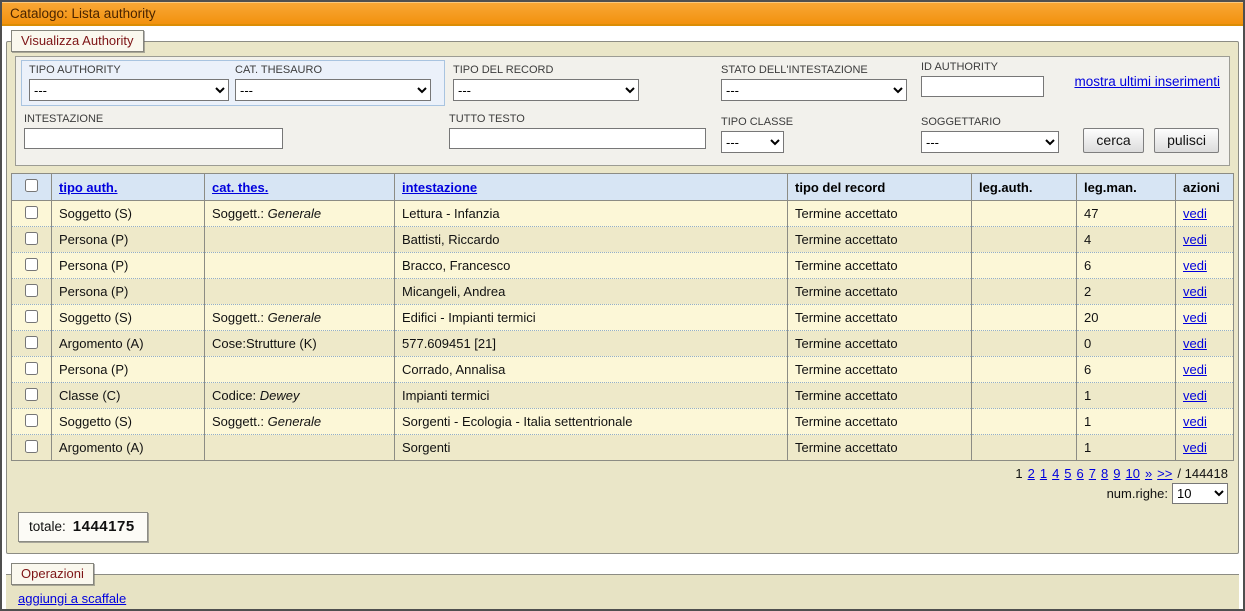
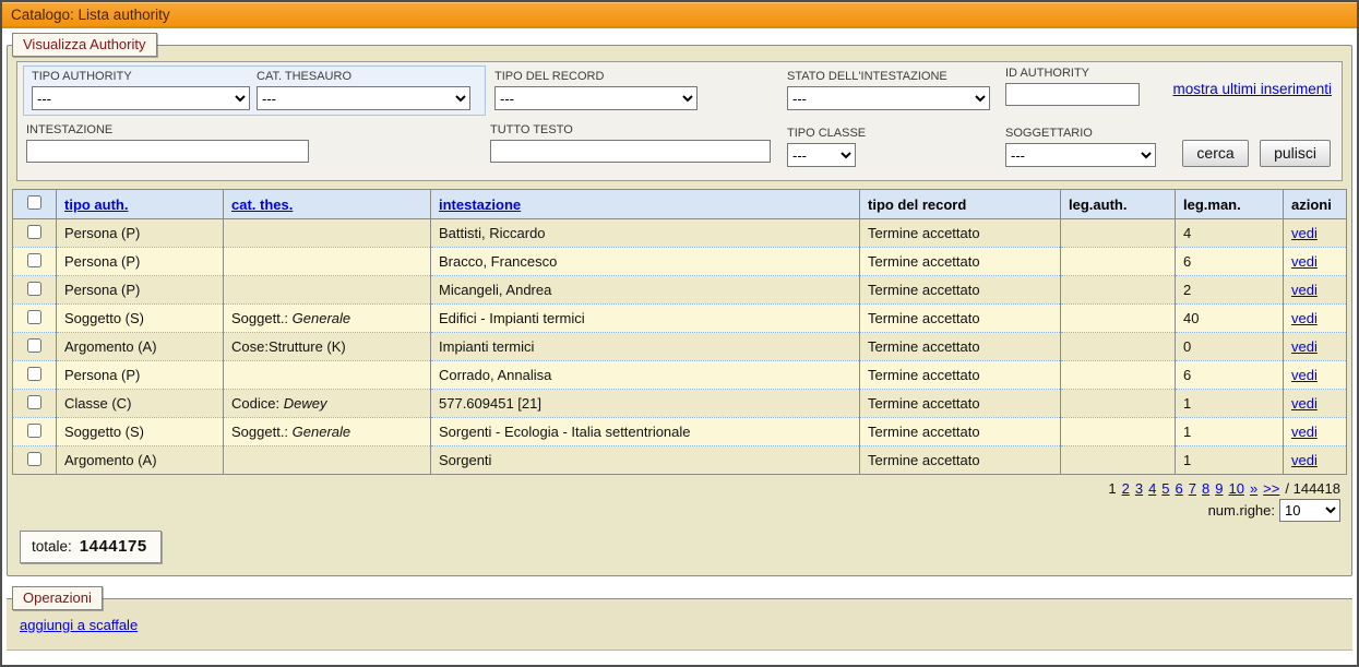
  Catalogo: Lista authority
  Visualizza Authority
  TIPO AUTHORITY
  ---
  CAT. THESAURO
  ---
  TIPO DEL RECORD
  ---
  STATO DELL'INTESTAZIONE
  ---
  ID AUTHORITY
  mostra ultimi inserimenti
  INTESTAZIONE
  TUTTO TESTO
  TIPO CLASSE
  ---
  SOGGETTARIO
  ---
  cerca pulisci
  	tipo auth.	cat. thes.	intestazione	tipo del record	leg.auth.	leg.man.	azioni
- 	Soggetto (S)	Soggett.: Generale	Lettura - Infanzia	Termine accettato		47	vedi
  	Persona (P)		Battisti, Riccardo	Termine accettato		4	vedi
  	Persona (P)		Bracco, Francesco	Termine accettato		6	vedi
  	Persona (P)		Micangeli, Andrea	Termine accettato		2	vedi
- 	Soggetto (S)	Soggett.: Generale	Edifici - Impianti termici	Termine accettato		20	vedi
+ 	Soggetto (S)	Soggett.: Generale	Edifici - Impianti termici	Termine accettato		40	vedi
- 	Argomento (A)	Cose:Strutture (K)	577.609451 [21]	Termine accettato		0	vedi
+ 	Argomento (A)	Cose:Strutture (K)	Impianti termici	Termine accettato		0	vedi
  	Persona (P)		Corrado, Annalisa	Termine accettato		6	vedi
- 	Classe (C)	Codice: Dewey	Impianti termici	Termine accettato		1	vedi
+ 	Classe (C)	Codice: Dewey	577.609451 [21]	Termine accettato		1	vedi
  	Soggetto (S)	Soggett.: Generale	Sorgenti - Ecologia - Italia settentrionale	Termine accettato		1	vedi
  	Argomento (A)		Sorgenti	Termine accettato		1	vedi
- 1 2 1 4 5 6 7 8 9 10 » >> / 144418
+ 1 2 3 4 5 6 7 8 9 10 » >> / 144418
  num.righe: 10
  totale: 1444175
  Operazioni
  aggiungi a scaffale
